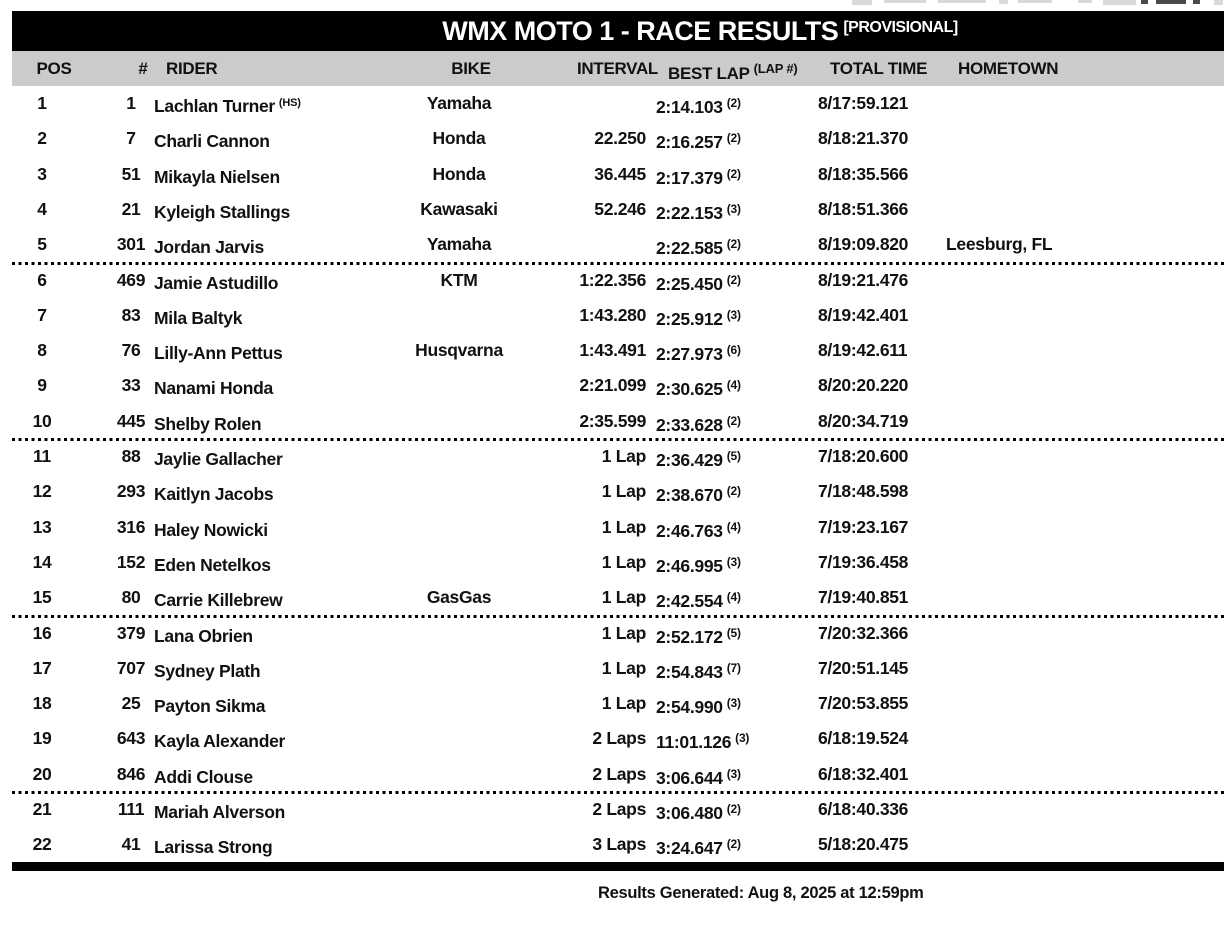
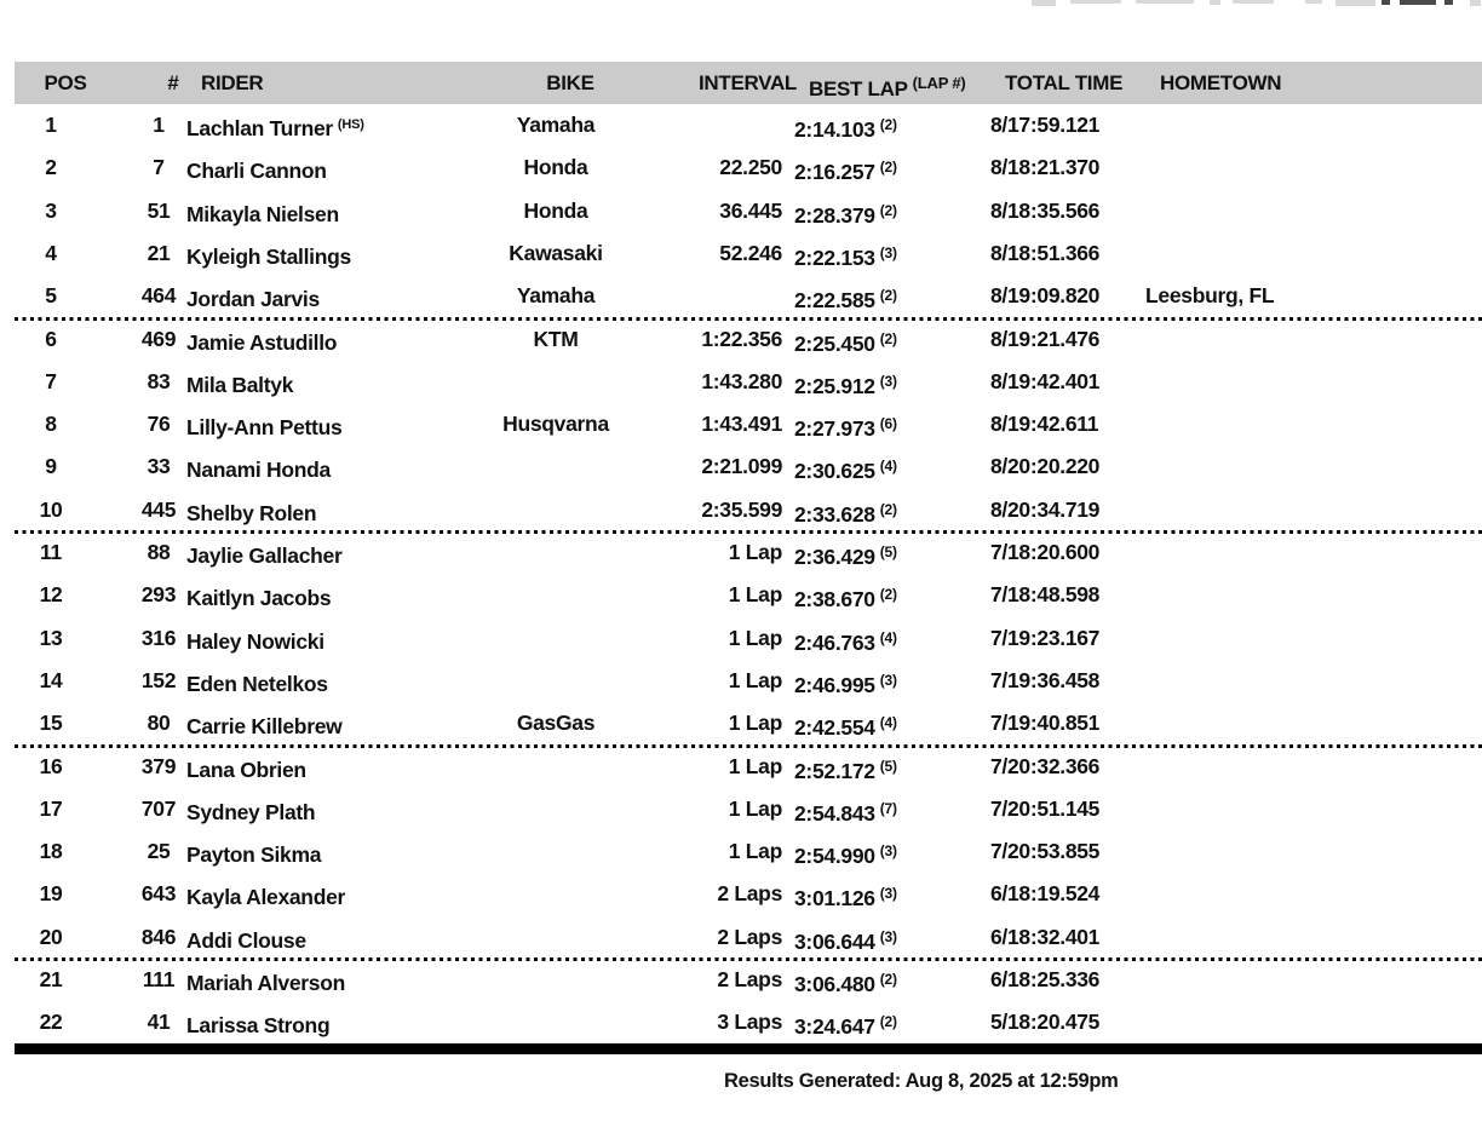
- WMX MOTO 1 - RACE RESULTS [PROVISIONAL]
  POS
  #
  RIDER
  BIKE
  INTERVAL
  BEST LAP (LAP #)
  TOTAL TIME
  HOMETOWN
  1
  1
  Lachlan Turner (HS)
  Yamaha
  2:14.103 (2)
  8/17:59.121
  2
  7
  Charli Cannon
  Honda
  22.250
  2:16.257 (2)
  8/18:21.370
  3
  51
  Mikayla Nielsen
  Honda
  36.445
- 2:17.379 (2)
+ 2:28.379 (2)
  8/18:35.566
  4
  21
  Kyleigh Stallings
  Kawasaki
  52.246
  2:22.153 (3)
  8/18:51.366
  5
- 301
+ 464
  Jordan Jarvis
  Yamaha
  2:22.585 (2)
  8/19:09.820
  Leesburg, FL
  6
  469
  Jamie Astudillo
  KTM
  1:22.356
  2:25.450 (2)
  8/19:21.476
  7
  83
  Mila Baltyk
  1:43.280
  2:25.912 (3)
  8/19:42.401
  8
  76
  Lilly-Ann Pettus
  Husqvarna
  1:43.491
  2:27.973 (6)
  8/19:42.611
  9
  33
  Nanami Honda
  2:21.099
  2:30.625 (4)
  8/20:20.220
  10
  445
  Shelby Rolen
  2:35.599
  2:33.628 (2)
  8/20:34.719
  11
  88
  Jaylie Gallacher
  1 Lap
  2:36.429 (5)
  7/18:20.600
  12
  293
  Kaitlyn Jacobs
  1 Lap
  2:38.670 (2)
  7/18:48.598
  13
  316
  Haley Nowicki
  1 Lap
  2:46.763 (4)
  7/19:23.167
  14
  152
  Eden Netelkos
  1 Lap
  2:46.995 (3)
  7/19:36.458
  15
  80
  Carrie Killebrew
  GasGas
  1 Lap
  2:42.554 (4)
  7/19:40.851
  16
  379
  Lana Obrien
  1 Lap
  2:52.172 (5)
  7/20:32.366
  17
  707
  Sydney Plath
  1 Lap
  2:54.843 (7)
  7/20:51.145
  18
  25
  Payton Sikma
  1 Lap
  2:54.990 (3)
  7/20:53.855
  19
  643
  Kayla Alexander
  2 Laps
- 11:01.126 (3)
+ 3:01.126 (3)
  6/18:19.524
  20
  846
  Addi Clouse
  2 Laps
  3:06.644 (3)
  6/18:32.401
  21
  111
  Mariah Alverson
  2 Laps
  3:06.480 (2)
- 6/18:40.336
+ 6/18:25.336
  22
  41
  Larissa Strong
  3 Laps
  3:24.647 (2)
  5/18:20.475
  Results Generated: Aug 8, 2025 at 12:59pm
